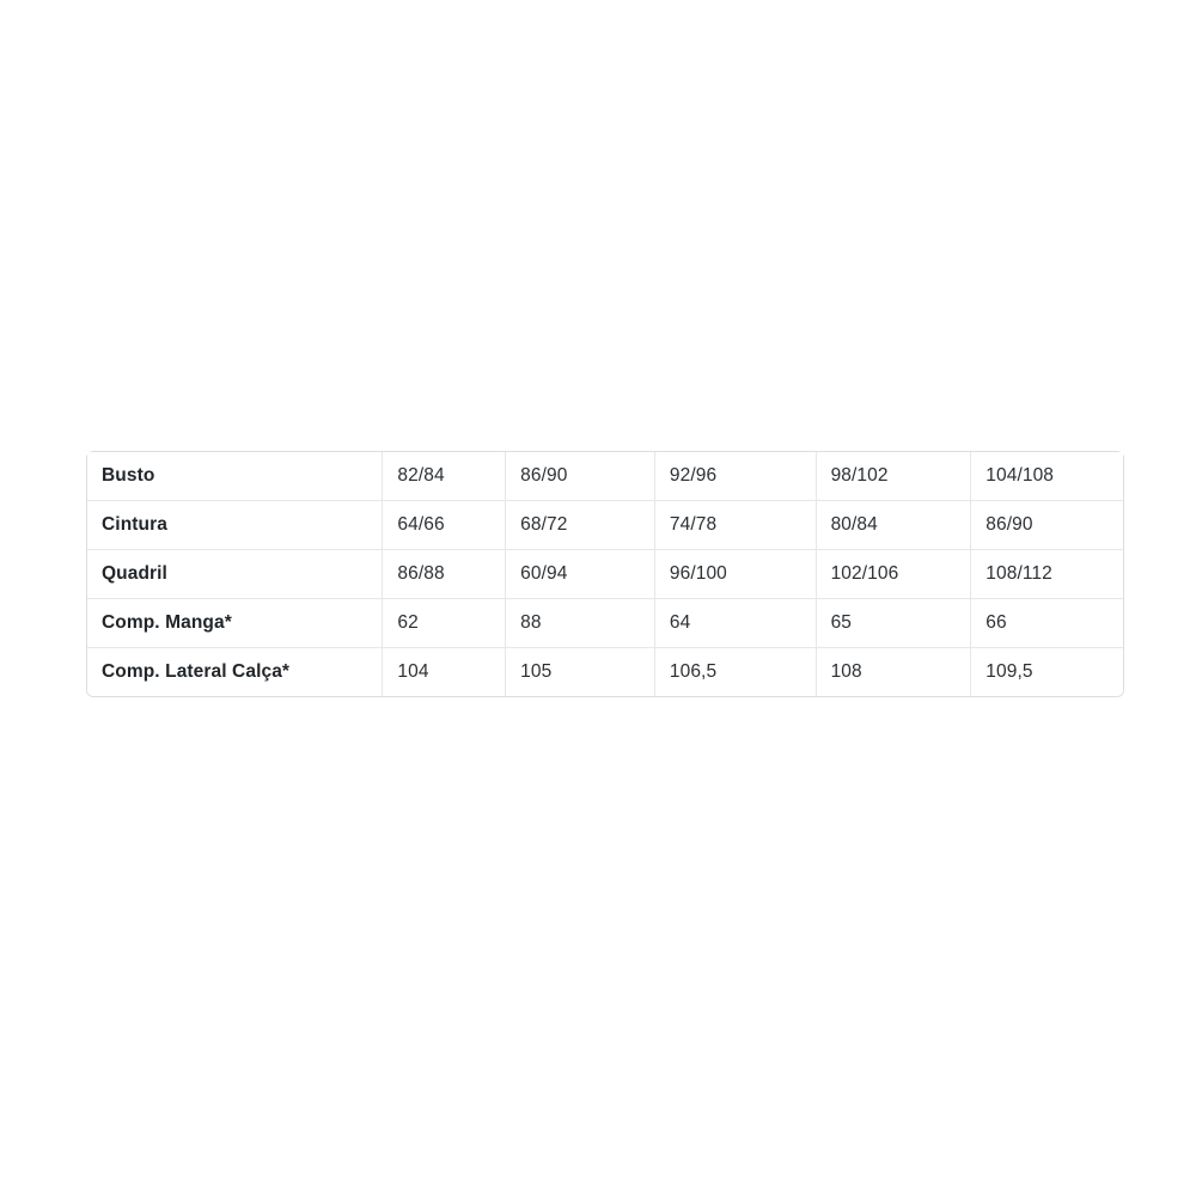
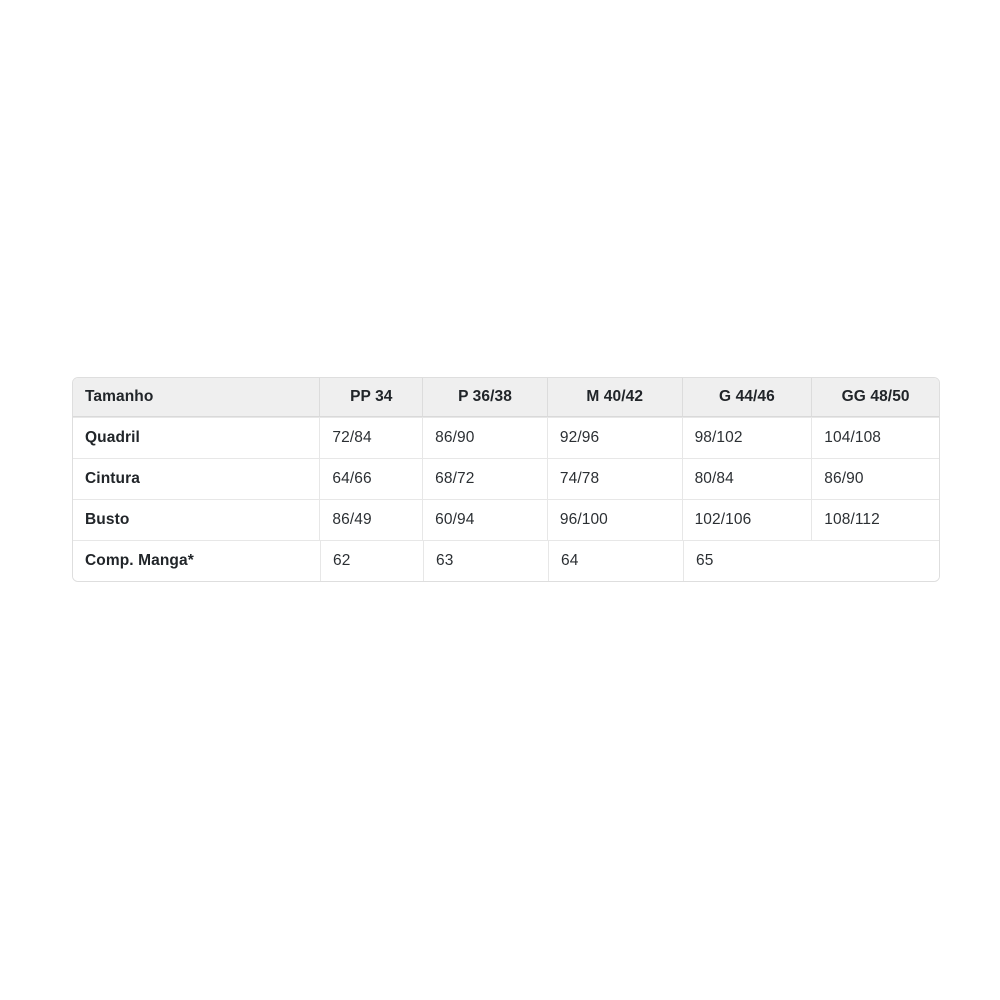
+ Tamanho
+ PP 34
+ P 36/38
+ M 40/42
+ G 44/46
+ GG 48/50
- Busto
+ Quadril
- 82/84
+ 72/84
  86/90
  92/96
  98/102
  104/108
  Cintura
  64/66
  68/72
  74/78
  80/84
  86/90
- Quadril
+ Busto
- 86/88
+ 86/49
  60/94
  96/100
  102/106
  108/112
  Comp. Manga*
  62
- 88
+ 63
  64
  65
- 66
- Comp. Lateral Calça*
- 104
- 105
- 106,5
- 108
- 109,5
